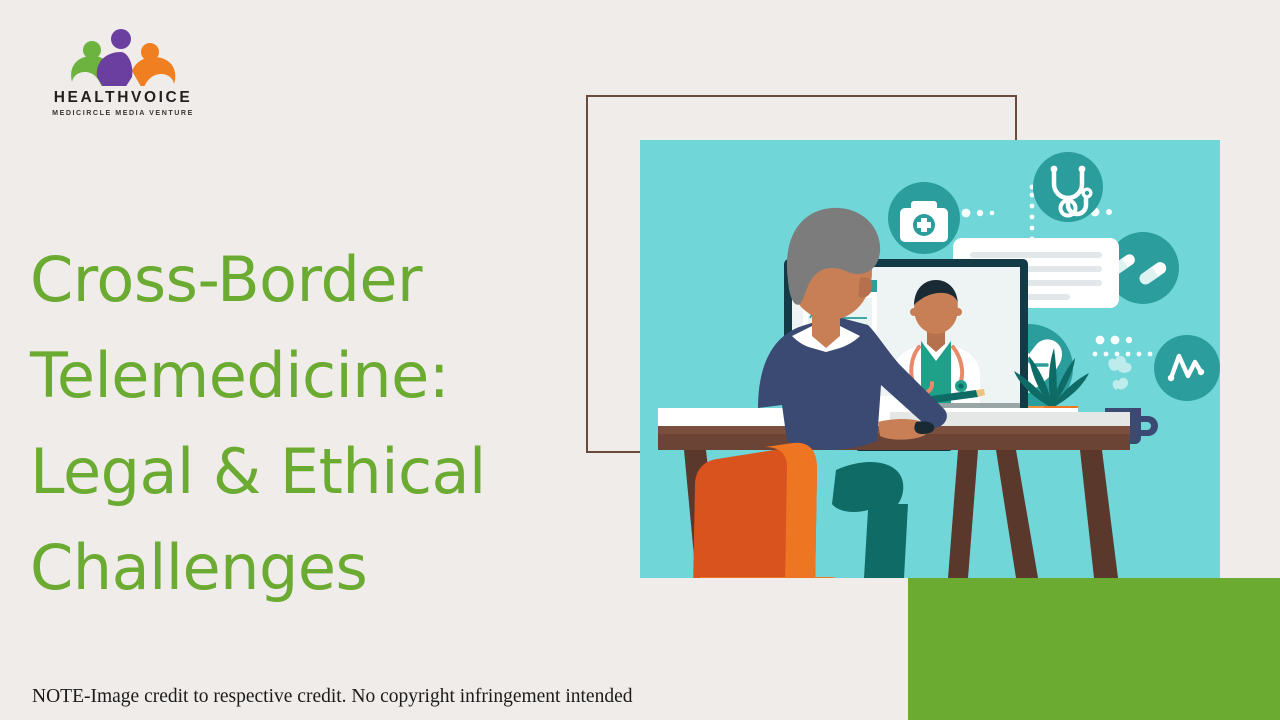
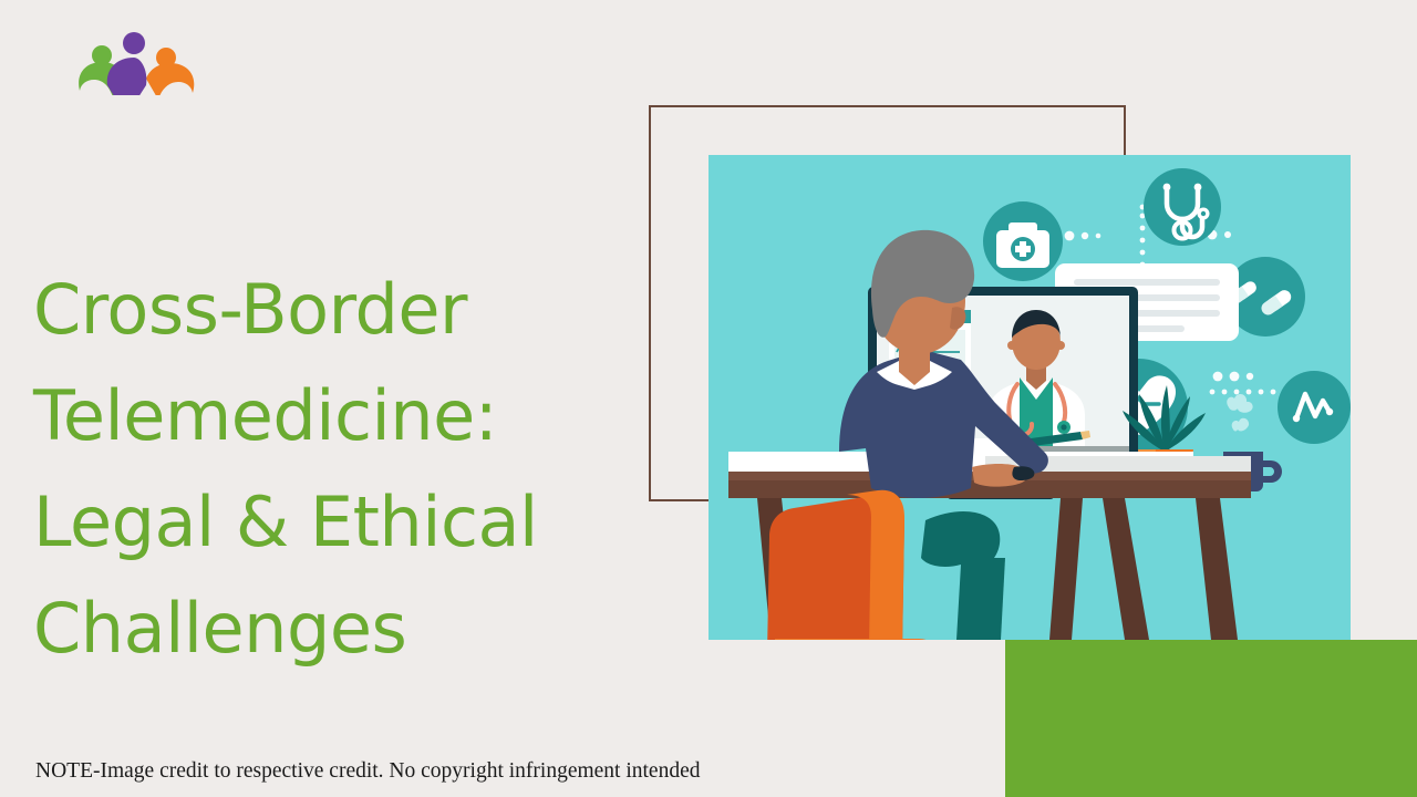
- HEALTHVOICE
- MEDICIRCLE MEDIA VENTURE
  Cross-Border
  Telemedicine:
  Legal & Ethical
  Challenges
  NOTE-Image credit to respective credit. No copyright infringement intended
